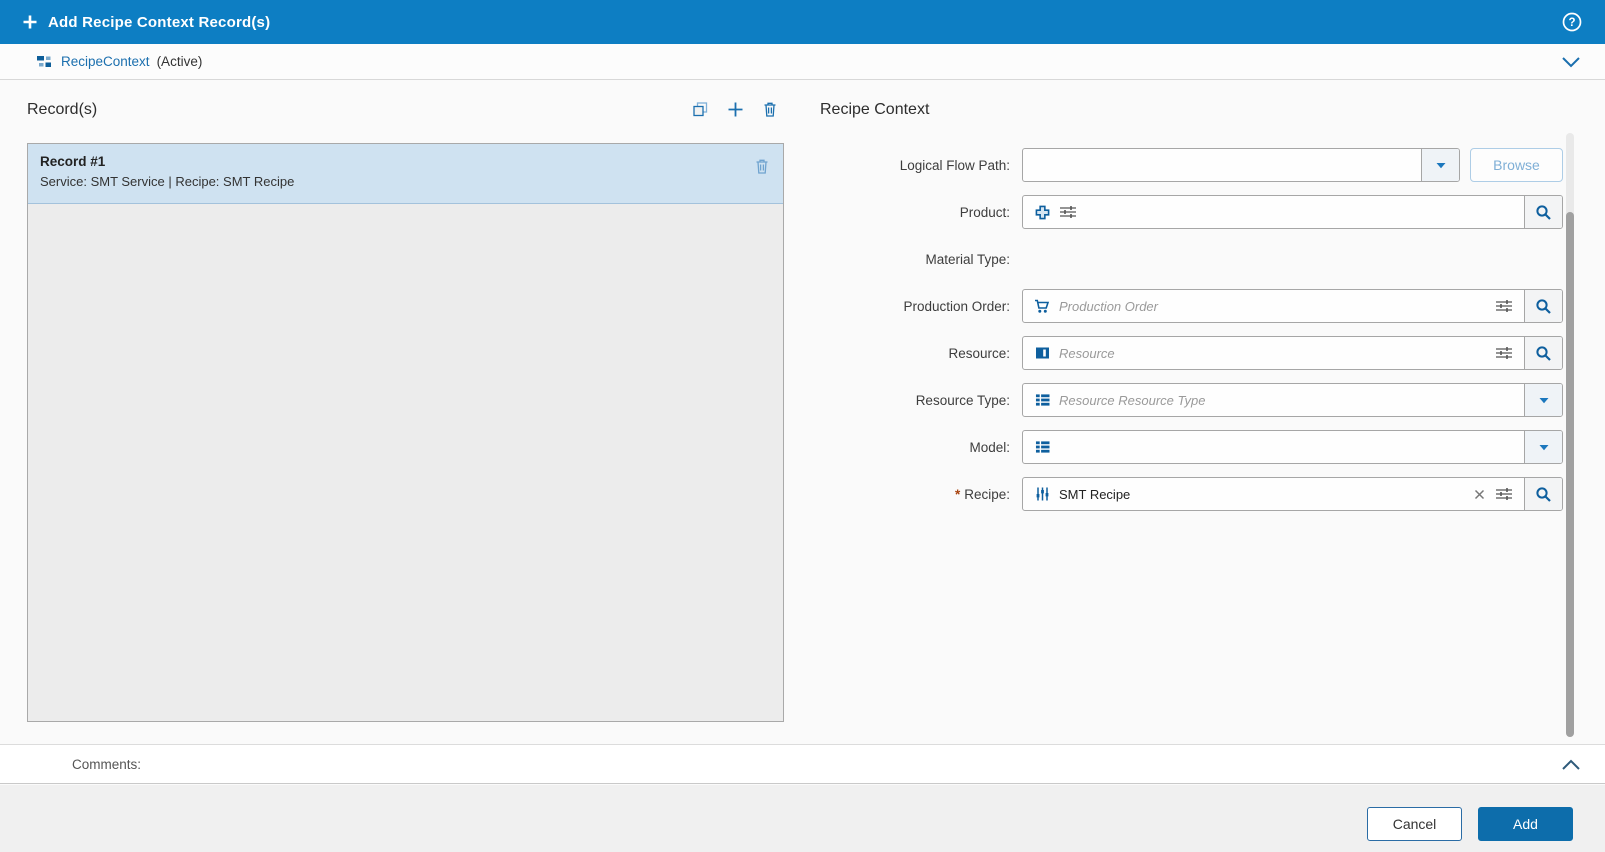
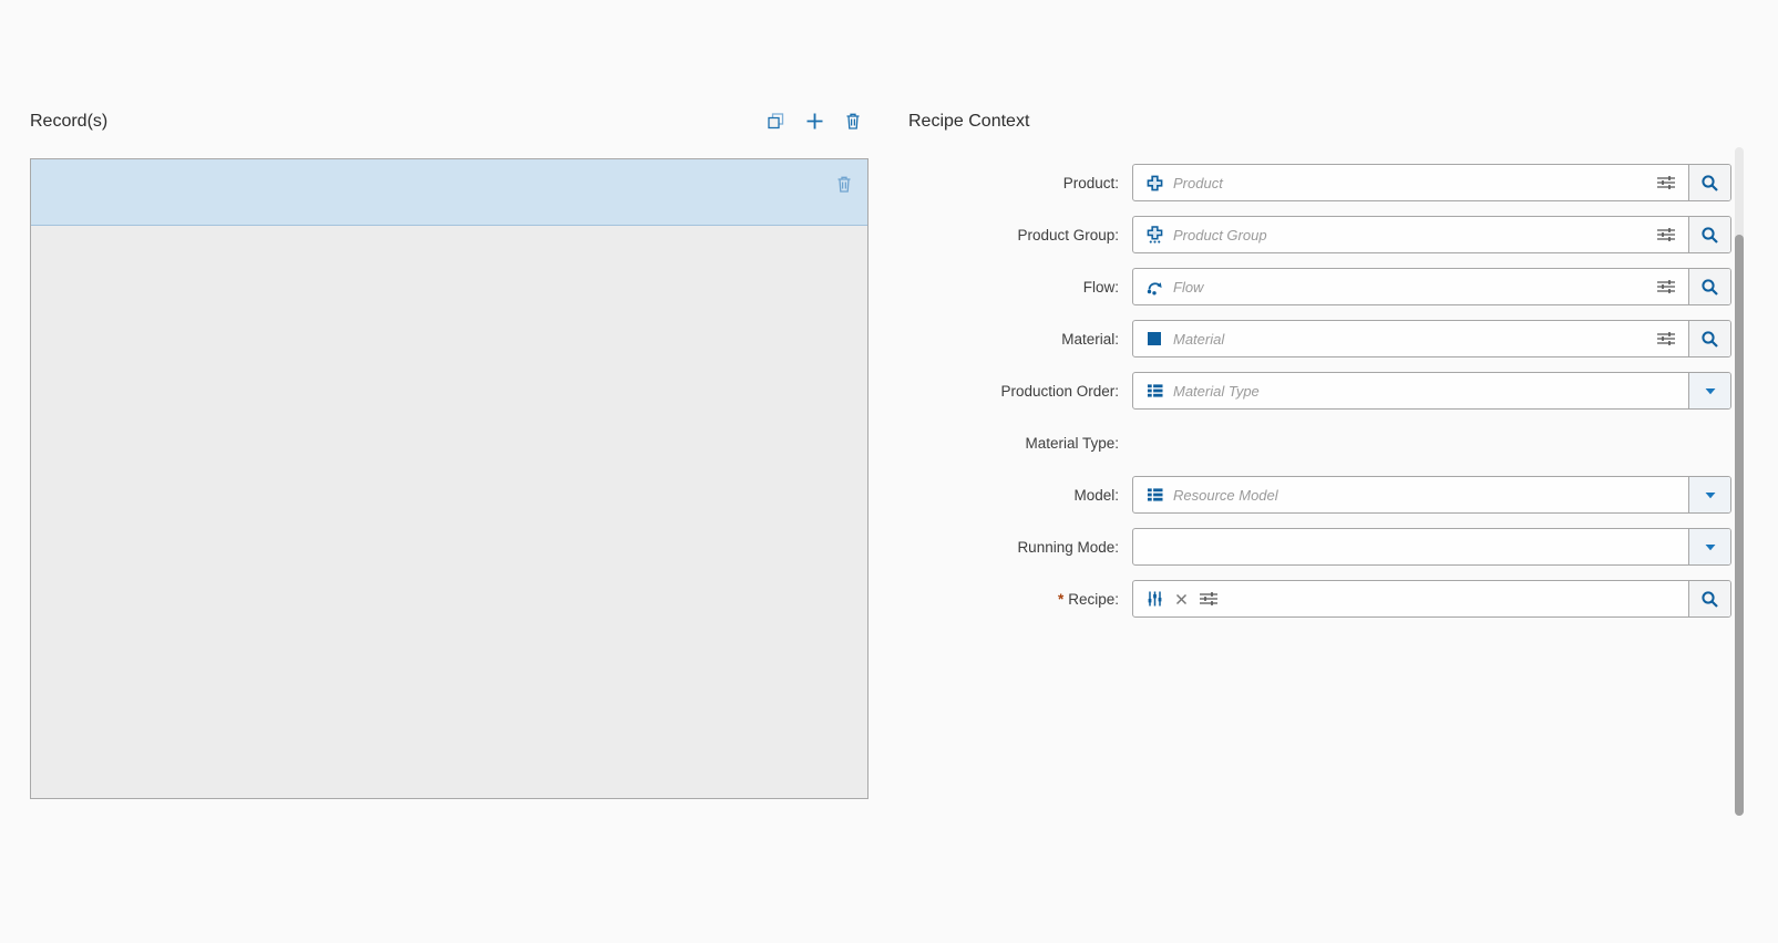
- Add Recipe Context Record(s)
- ?
- RecipeContext
- (Active)
  Record(s)
- Record #1
- Service: SMT Service | Recipe: SMT Recipe
  Recipe Context
- Logical Flow Path:
- Browse
  Product:
+ Product
+ Product Group:
+ Product Group
+ Flow:
+ Flow
+ Material:
+ Material
- Material Type:
+ Production Order:
+ Material Type
- Production Order:
+ Material Type:
- Production Order
- Resource:
- Resource
- Resource Type:
- Resource Resource Type
  Model:
+ Resource Model
+ Running Mode:
  * Recipe:
- SMT Recipe
- Comments:
- Cancel
- Add
